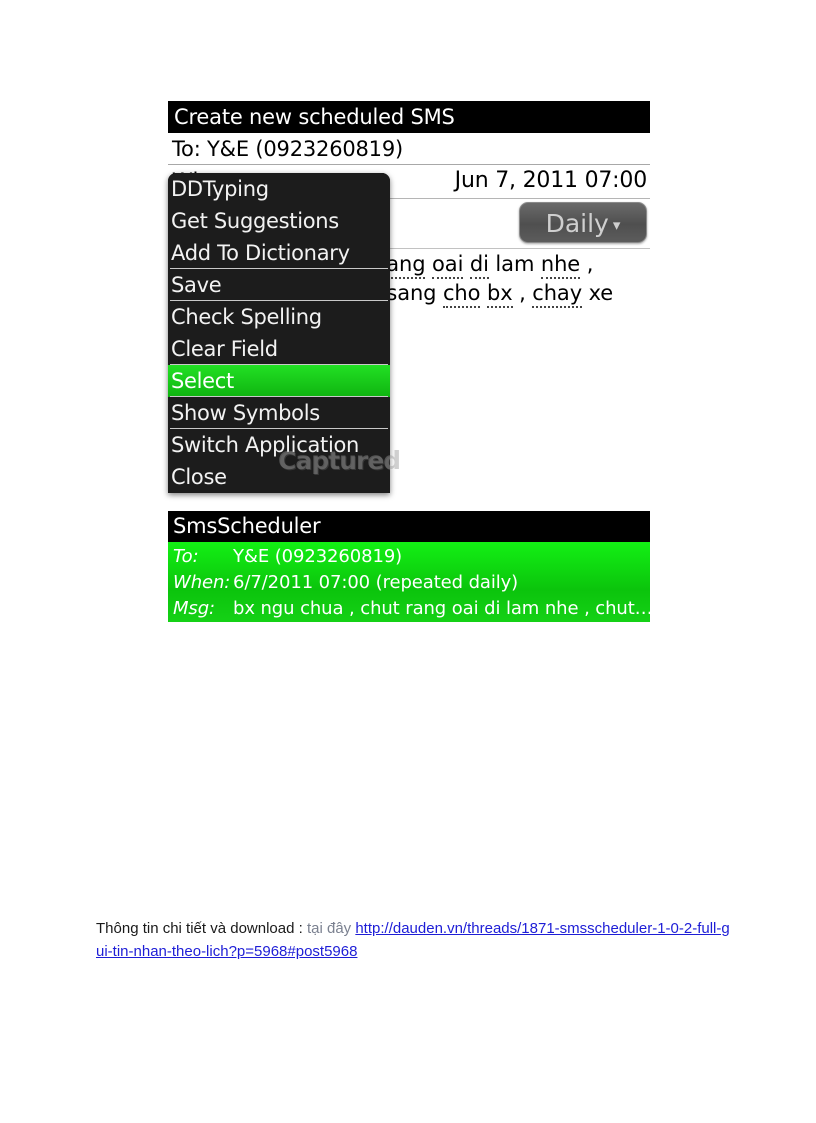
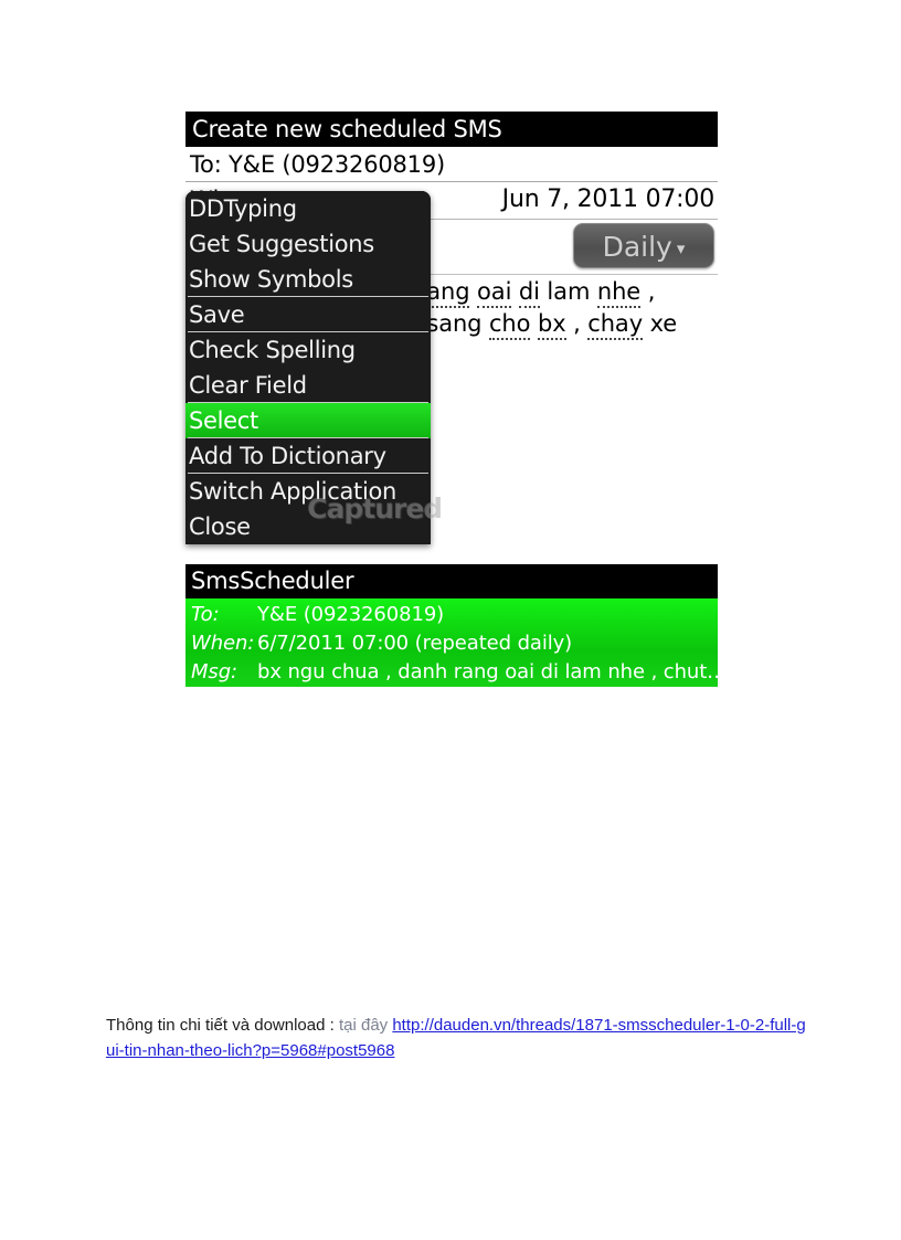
  Create new scheduled SMS
  To: Y&E (0923260819)
  Jun 7, 2011 07:00
  Daily ▾
  DDTyping
  Get Suggestions
- Add To Dictionary
+ Show Symbols
  Save
  Check Spelling
  Clear Field
  Select
- Show Symbols
+ Add To Dictionary
  Switch Application
  Close
  Captured
  SmsScheduler
  To: Y&E (0923260819)
  When: 6/7/2011 07:00 (repeated daily)
- Msg: bx ngu chua , chut rang oai di lam nhe , chut…
+ Msg: bx ngu chua , danh rang oai di lam nhe , chut…
  Thông tin chi tiết và download : tại đây http://dauden.vn/threads/1871-smsscheduler-1-0-2-full-gui-tin-nhan-theo-lich?p=5968#post5968
